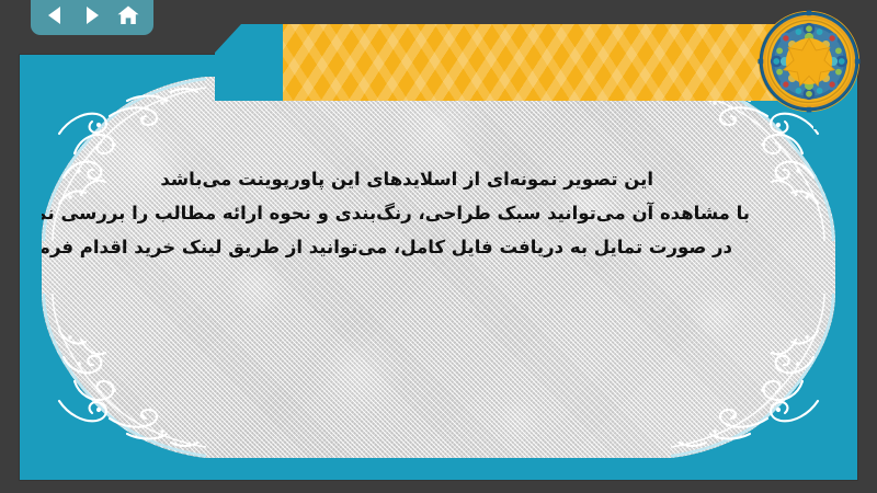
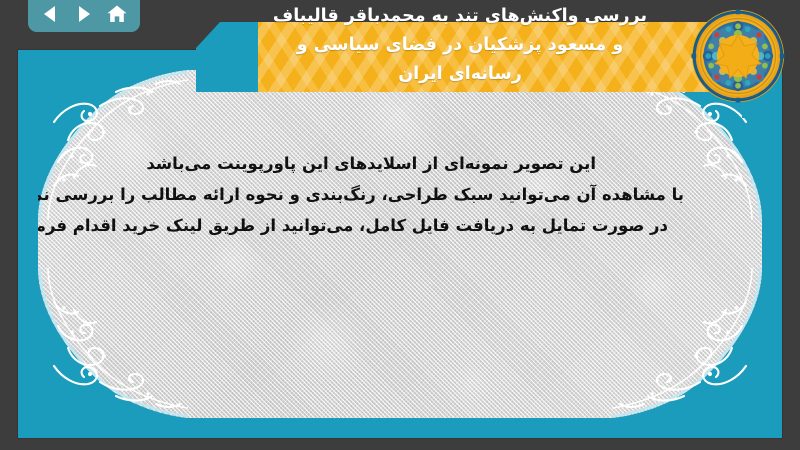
+ بررسی واکنش‌های تند به محمدباقر قالیباف
+ و مسعود پزشکیان در فضای سیاسی و
+ رسانه‌ای ایران
  این تصویر نمونه‌ای از اسلایدهای این پاورپوینت می‌باشد
  با مشاهده آن می‌توانید سبک طراحی، رنگ‌بندی و نحوه ارائه مطالب را بررسی نم
  در صورت تمایل به دریافت فایل کامل، می‌توانید از طریق لینک خرید اقدام فرم
